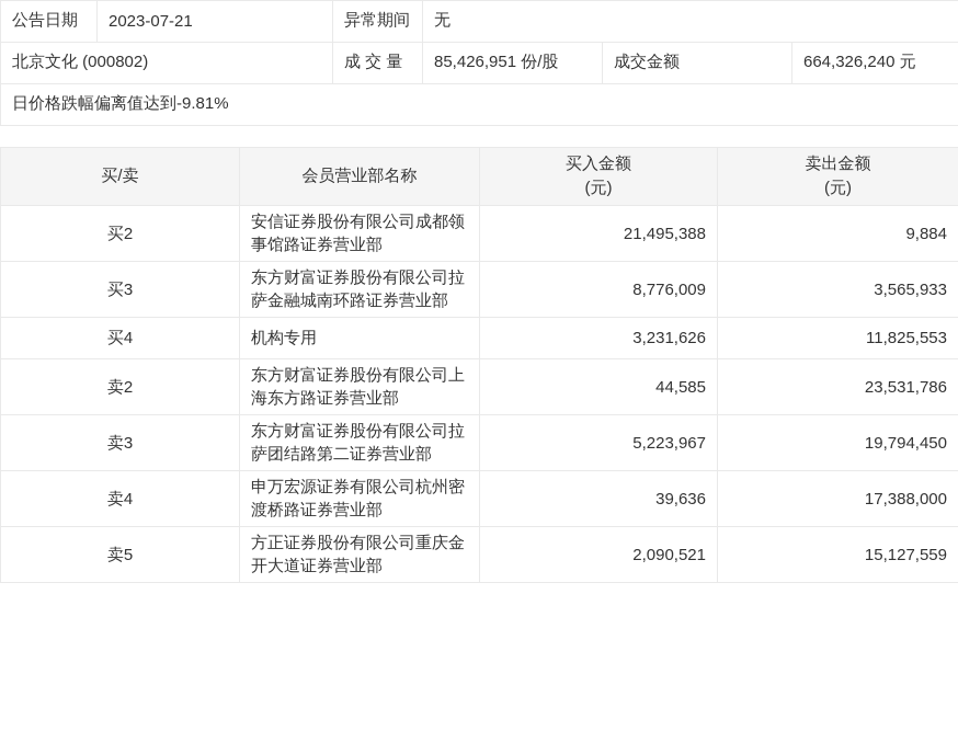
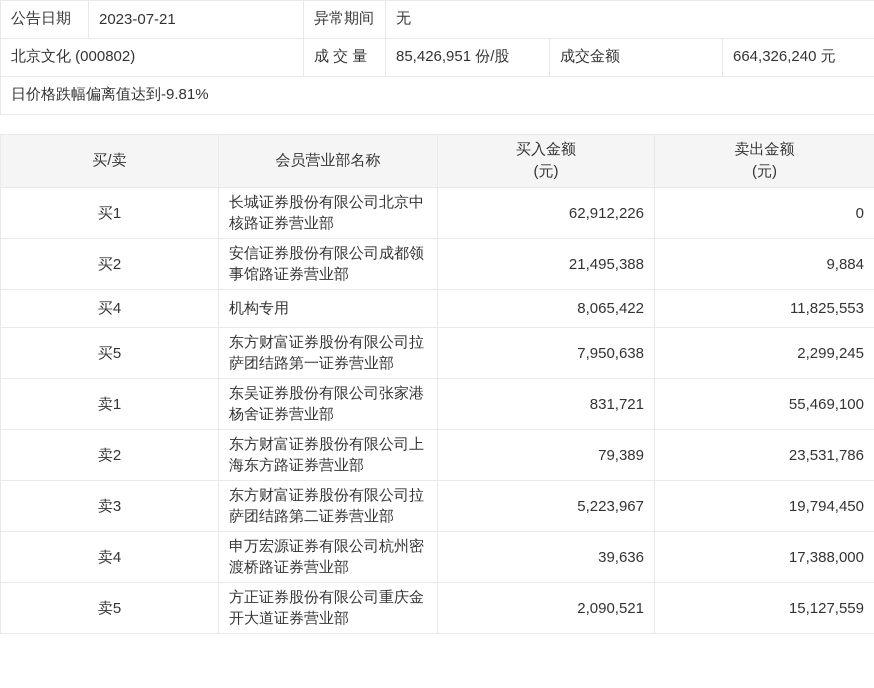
  公告日期	2023-07-21	异常期间	无
  北京文化 (000802)	成 交 量	85,426,951 份/股	成交金额	664,326,240 元
  日价格跌幅偏离值达到-9.81%
  买/卖	会员营业部名称	买入金额 (元)	卖出金额 (元)
+ 买1	长城证券股份有限公司北京中核路证券营业部	62,912,226	0
  买2	安信证券股份有限公司成都领事馆路证券营业部	21,495,388	9,884
- 买3	东方财富证券股份有限公司拉萨金融城南环路证券营业部	8,776,009	3,565,933
- 买4	机构专用	3,231,626	11,825,553
+ 买4	机构专用	8,065,422	11,825,553
+ 买5	东方财富证券股份有限公司拉萨团结路第一证券营业部	7,950,638	2,299,245
+ 卖1	东吴证券股份有限公司张家港杨舍证券营业部	831,721	55,469,100
- 卖2	东方财富证券股份有限公司上海东方路证券营业部	44,585	23,531,786
+ 卖2	东方财富证券股份有限公司上海东方路证券营业部	79,389	23,531,786
  卖3	东方财富证券股份有限公司拉萨团结路第二证券营业部	5,223,967	19,794,450
  卖4	申万宏源证券有限公司杭州密渡桥路证券营业部	39,636	17,388,000
  卖5	方正证券股份有限公司重庆金开大道证券营业部	2,090,521	15,127,559
